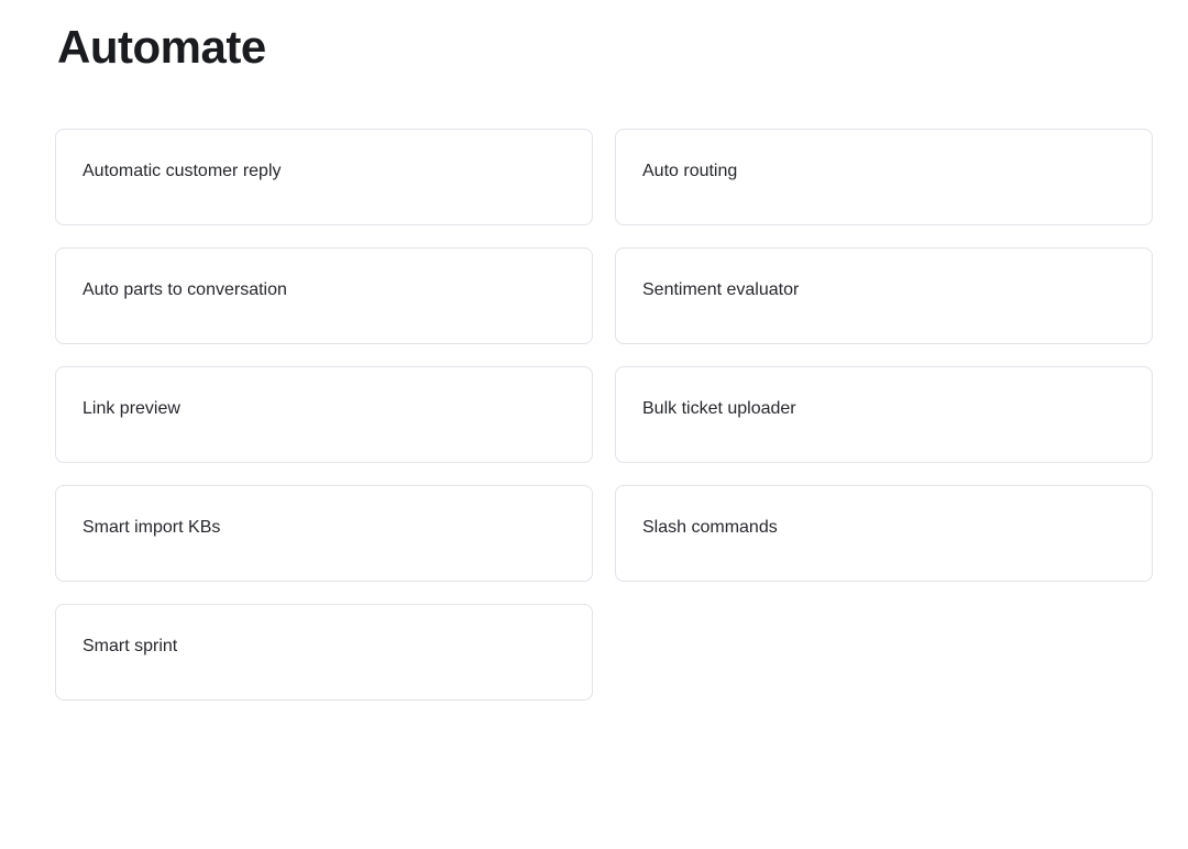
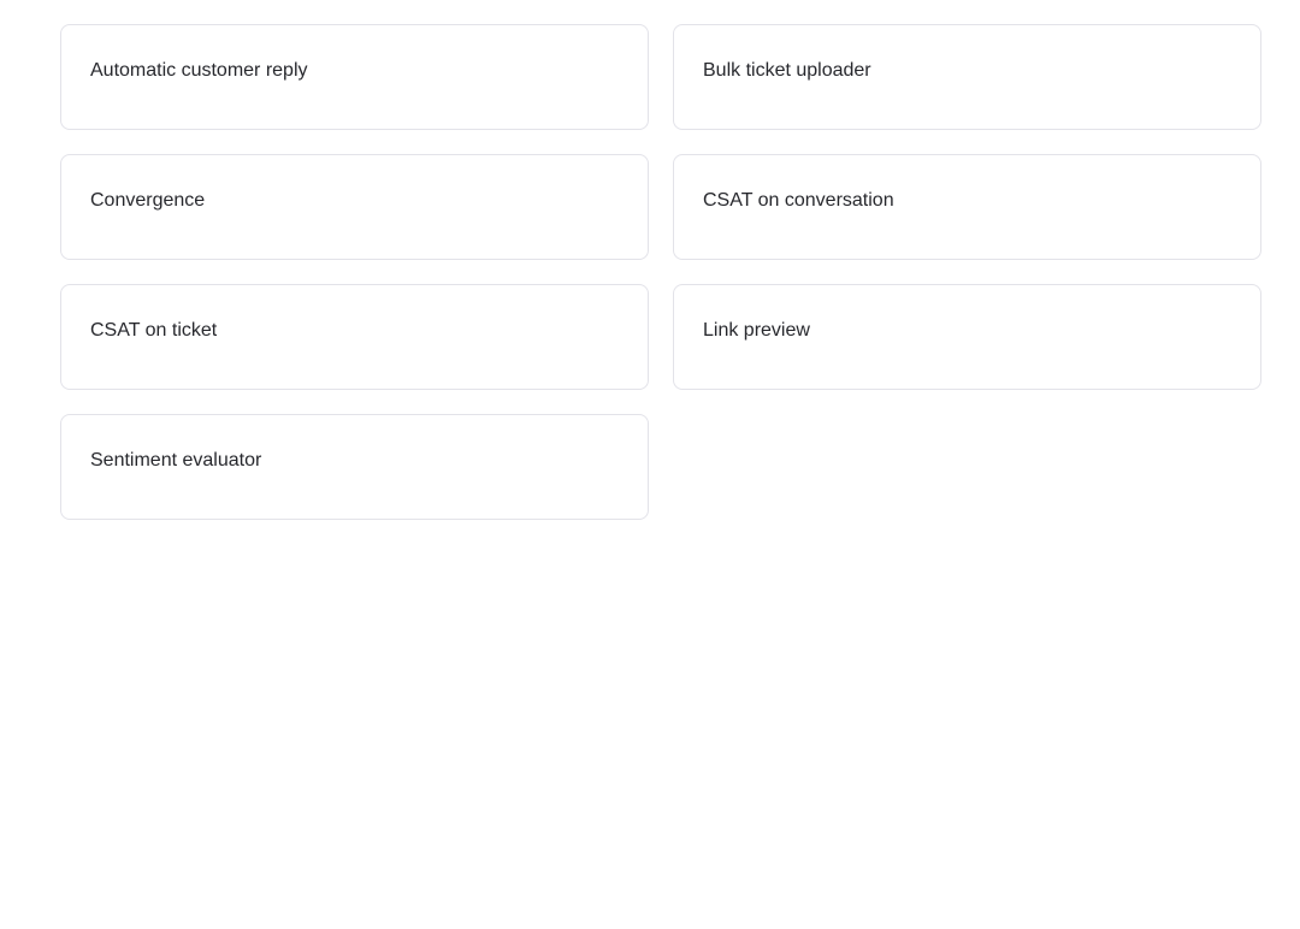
- Automate
  Automatic customer reply
- Auto routing
- Auto parts to conversation
- Sentiment evaluator
+ Bulk ticket uploader
+ Convergence
+ CSAT on conversation
+ CSAT on ticket
  Link preview
- Bulk ticket uploader
+ Sentiment evaluator
- Smart import KBs
- Slash commands
- Smart sprint
